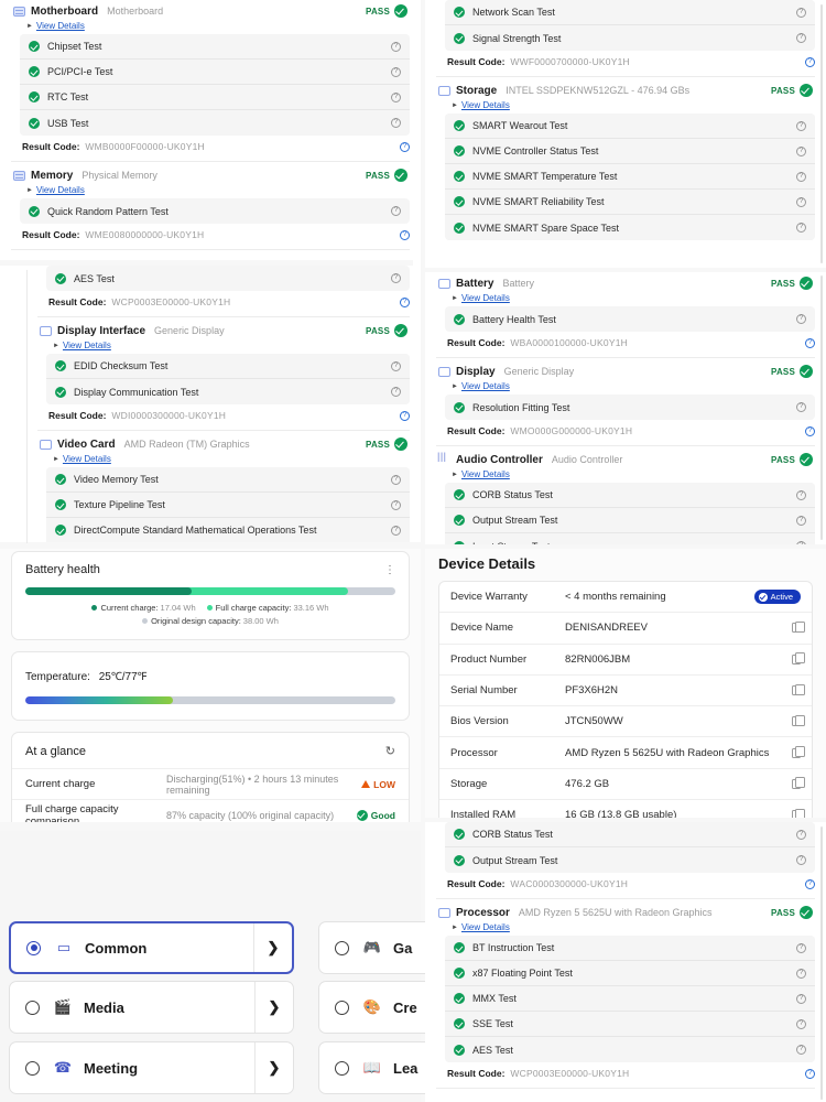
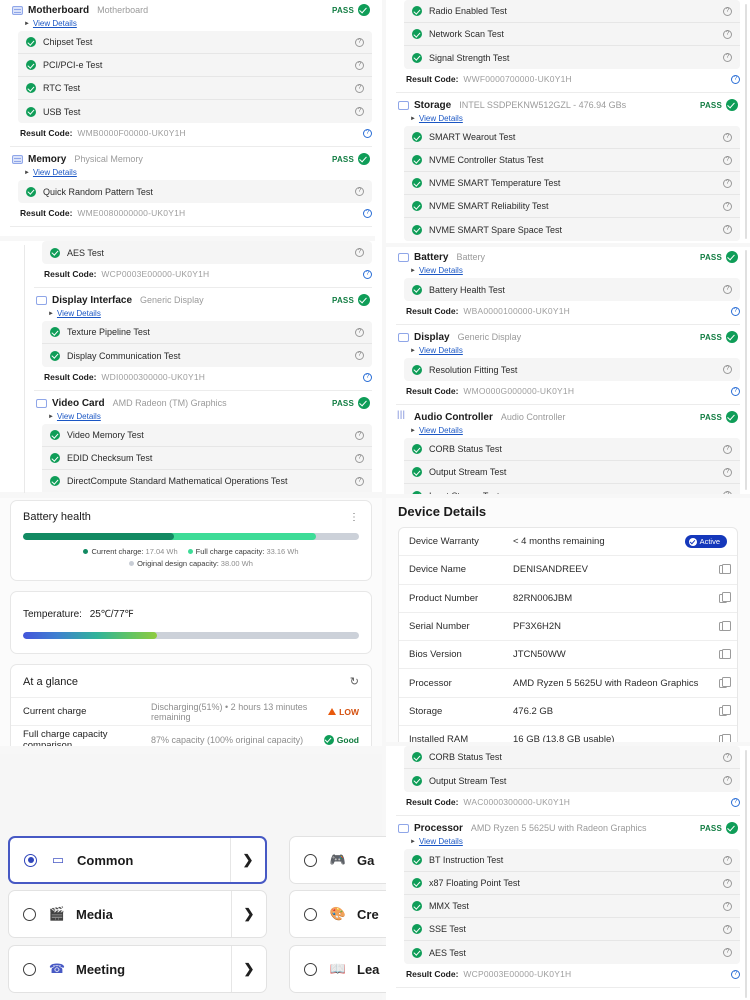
  Motherboard
  Motherboard
  PASS
  View Details
  Chipset Test
  PCI/PCI-e Test
  RTC Test
  USB Test
  Result Code:
  WMB0000F00000-UK0Y1H
  Memory
  Physical Memory
  PASS
  View Details
  Quick Random Pattern Test
  Result Code:
  WME0080000000-UK0Y1H
+ Radio Enabled Test
  Network Scan Test
  Signal Strength Test
  Result Code:
  WWF0000700000-UK0Y1H
  Storage
  INTEL SSDPEKNW512GZL - 476.94 GBs
  PASS
  View Details
  SMART Wearout Test
  NVME Controller Status Test
  NVME SMART Temperature Test
  NVME SMART Reliability Test
  NVME SMART Spare Space Test
  AES Test
  Result Code:
  WCP0003E00000-UK0Y1H
  Display Interface
  Generic Display
  PASS
  View Details
- EDID Checksum Test
+ Texture Pipeline Test
  Display Communication Test
  Result Code:
  WDI0000300000-UK0Y1H
  Video Card
  AMD Radeon (TM) Graphics
  PASS
  View Details
  Video Memory Test
- Texture Pipeline Test
+ EDID Checksum Test
  DirectCompute Standard Mathematical Operations Test
  Battery
  Battery
  PASS
  View Details
  Battery Health Test
  Result Code:
  WBA0000100000-UK0Y1H
  Display
  Generic Display
  PASS
  View Details
  Resolution Fitting Test
  Result Code:
  WMO000G000000-UK0Y1H
  Audio Controller
  Audio Controller
  PASS
  View Details
  CORB Status Test
  Output Stream Test
  Battery health
  ⋮
  Current charge: 17.04 Wh
  Full charge capacity: 33.16 Wh
  Original design capacity: 38.00 Wh
  Temperature: 25℃/77℉
  At a glance
  ↻
  Current charge
  Discharging(51%) • 2 hours 13 minutes remaining
  LOW
  Full charge capacity comparison
  87% capacity (100% original capacity)
  Good
  ▭
  Common
  ❯
  🎬
  Media
  ❯
  ☎
  Meeting
  ❯
  🎮
  Ga
  🎨
  Cre
  📖
  Lea
  Device Details
  Device Warranty
  < 4 months remaining
  Active
  Device Name
  DENISANDREEV
  Product Number
  82RN006JBM
  Serial Number
  PF3X6H2N
  Bios Version
  JTCN50WW
  Processor
  AMD Ryzen 5 5625U with Radeon Graphics
  Storage
  476.2 GB
  Installed RAM
  16 GB (13.8 GB usable)
  CORB Status Test
  Output Stream Test
  Result Code:
  WAC0000300000-UK0Y1H
  Processor
  AMD Ryzen 5 5625U with Radeon Graphics
  PASS
  View Details
  BT Instruction Test
  x87 Floating Point Test
  MMX Test
  SSE Test
  AES Test
  Result Code:
  WCP0003E00000-UK0Y1H
